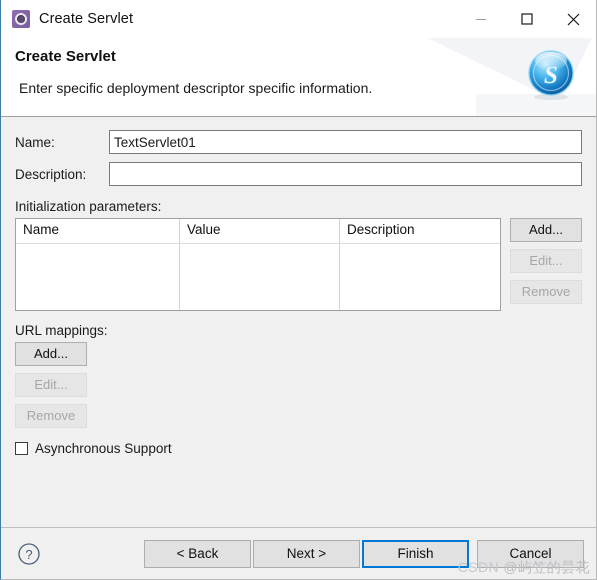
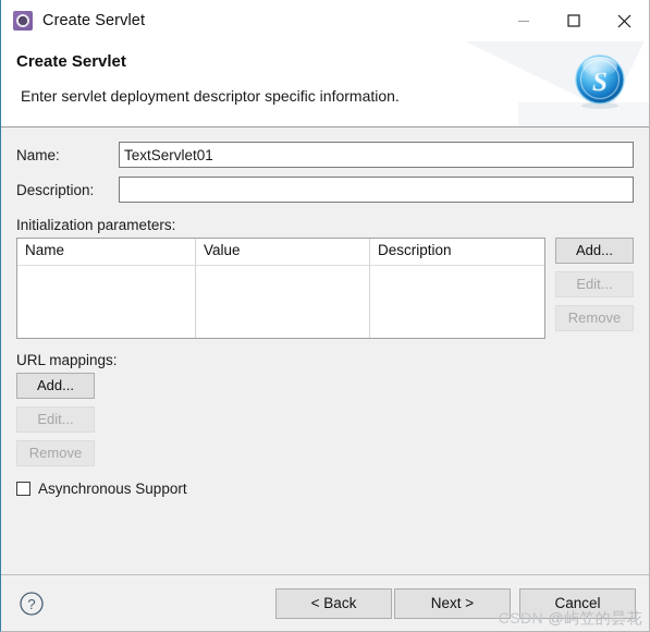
  Create Servlet
  Create Servlet
- Enter specific deployment descriptor specific information.
+ Enter servlet deployment descriptor specific information.
  S
  Name:
  TextServlet01
  Description:
  Initialization parameters:
  Name
  Value
  Description
  Add...
  Edit...
  Remove
  URL mappings:
  Add...
  Edit...
  Remove
  Asynchronous Support
  ?
  < Back
  Next >
- Finish
  Cancel
  CSDN @屿笠的昙花
